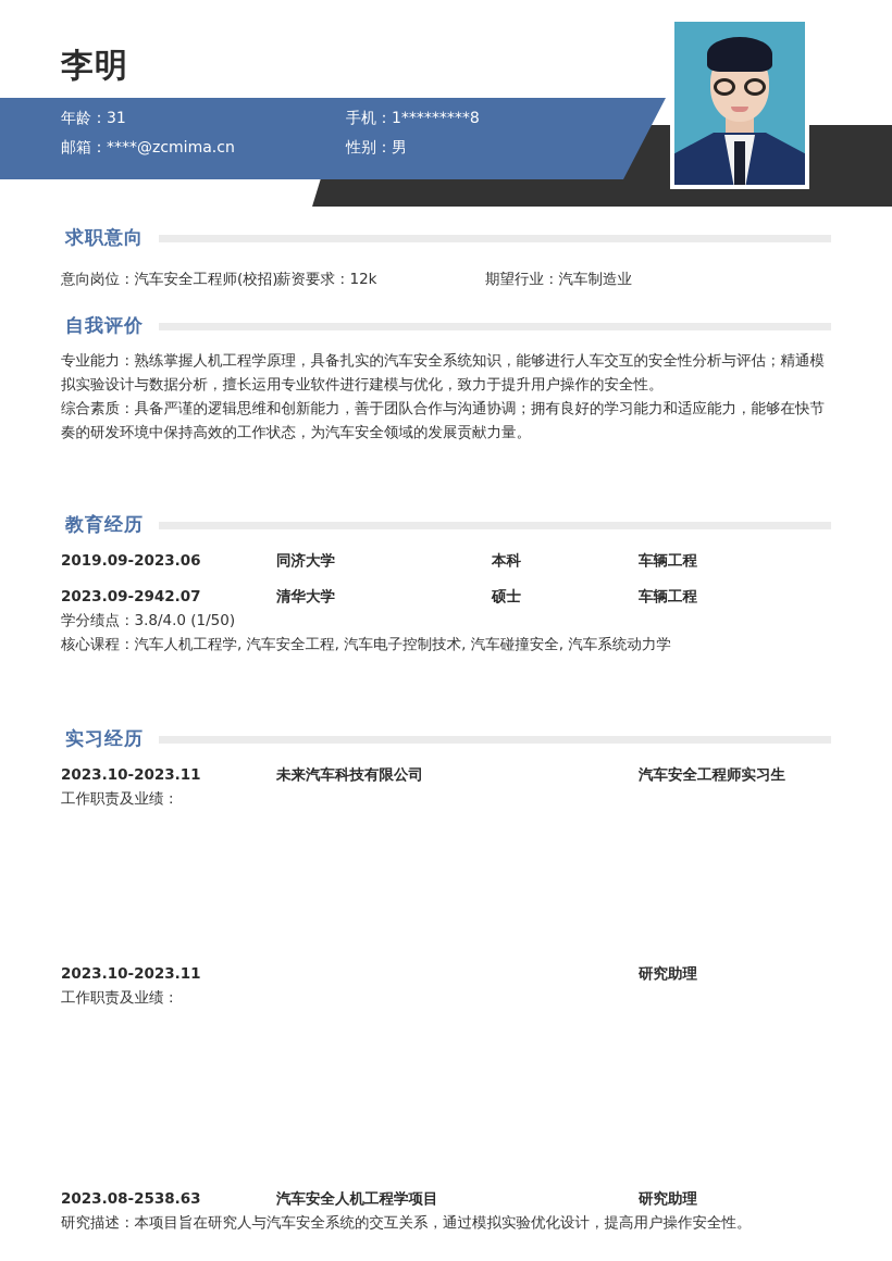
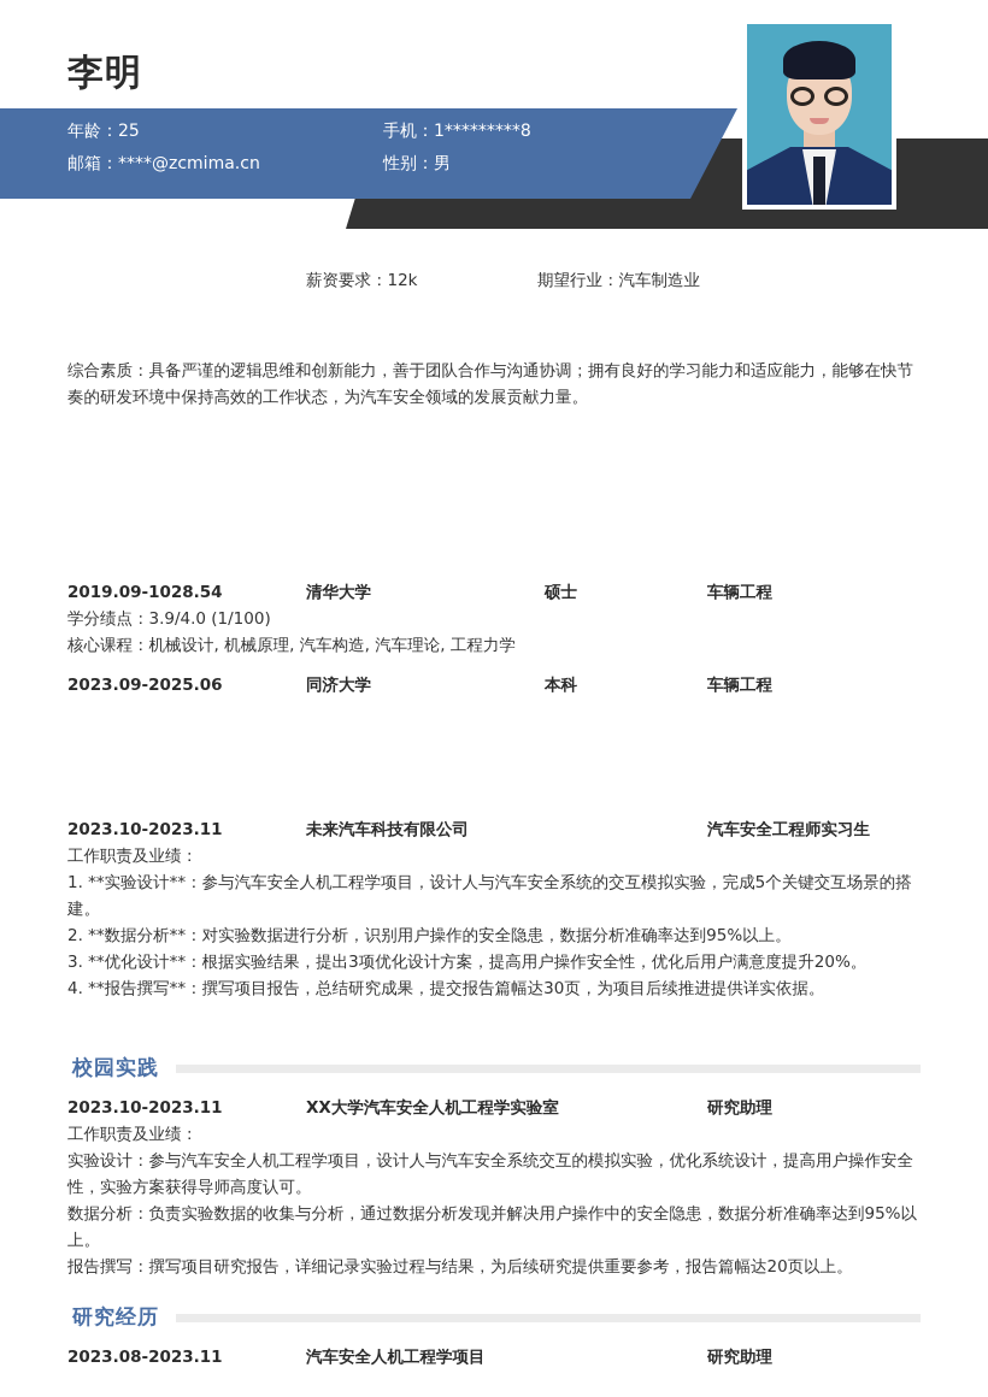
  李明
- 年龄：31
+ 年龄：25
  邮箱：****@zcmima.cn
  手机：1*********8
  性别：男
- 求职意向
- 意向岗位：汽车安全工程师(校招)
  薪资要求：12k
  期望行业：汽车制造业
- 自我评价
- 专业能力：熟练掌握人机工程学原理，具备扎实的汽车安全系统知识，能够进行人车交互的安全性分析与评估；精通模拟实验设计与数据分析，擅长运用专业软件进行建模与优化，致力于提升用户操作的安全性。
  综合素质：具备严谨的逻辑思维和创新能力，善于团队合作与沟通协调；拥有良好的学习能力和适应能力，能够在快节奏的研发环境中保持高效的工作状态，为汽车安全领域的发展贡献力量。
- 教育经历
- 2019.09-2023.06
+ 2019.09-1028.54
- 同济大学
+ 清华大学
- 本科
+ 硕士
  车辆工程
+ 学分绩点：3.9/4.0 (1/100)
+ 核心课程：机械设计, 机械原理, 汽车构造, 汽车理论, 工程力学
- 2023.09-2942.07
+ 2023.09-2025.06
- 清华大学
+ 同济大学
- 硕士
+ 本科
  车辆工程
- 学分绩点：3.8/4.0 (1/50)
- 核心课程：汽车人机工程学, 汽车安全工程, 汽车电子控制技术, 汽车碰撞安全, 汽车系统动力学
- 实习经历
  2023.10-2023.11
  未来汽车科技有限公司
  汽车安全工程师实习生
  工作职责及业绩：
+ 1. **实验设计**：参与汽车安全人机工程学项目，设计人与汽车安全系统的交互模拟实验，完成5个关键交互场景的搭建。
+ 2. **数据分析**：对实验数据进行分析，识别用户操作的安全隐患，数据分析准确率达到95%以上。
+ 3. **优化设计**：根据实验结果，提出3项优化设计方案，提高用户操作安全性，优化后用户满意度提升20%。
+ 4. **报告撰写**：撰写项目报告，总结研究成果，提交报告篇幅达30页，为项目后续推进提供详实依据。
+ 校园实践
  2023.10-2023.11
+ XX大学汽车安全人机工程学实验室
  研究助理
  工作职责及业绩：
+ 实验设计：参与汽车安全人机工程学项目，设计人与汽车安全系统交互的模拟实验，优化系统设计，提高用户操作安全性，实验方案获得导师高度认可。
+ 数据分析：负责实验数据的收集与分析，通过数据分析发现并解决用户操作中的安全隐患，数据分析准确率达到95%以上。
+ 报告撰写：撰写项目研究报告，详细记录实验过程与结果，为后续研究提供重要参考，报告篇幅达20页以上。
+ 研究经历
- 2023.08-2538.63
+ 2023.08-2023.11
  汽车安全人机工程学项目
  研究助理
- 研究描述：本项目旨在研究人与汽车安全系统的交互关系，通过模拟实验优化设计，提高用户操作安全性。
